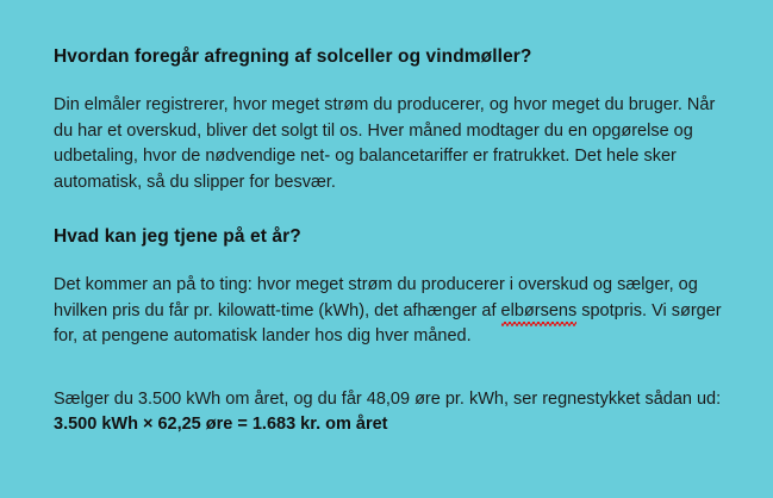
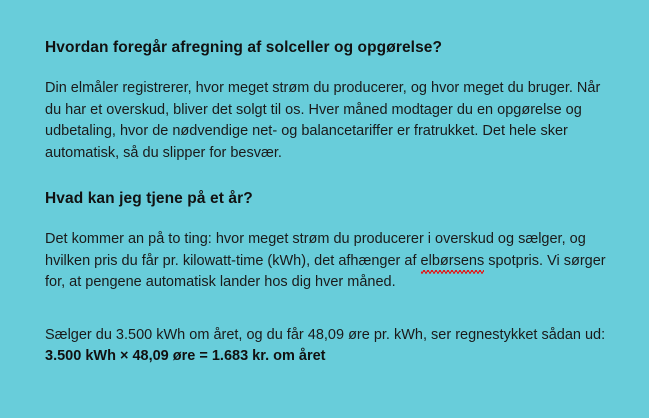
- Hvordan foregår afregning af solceller og vindmøller?
+ Hvordan foregår afregning af solceller og opgørelse?
  Din elmåler registrerer, hvor meget strøm du producerer, og hvor meget du bruger. Når du har et overskud, bliver det solgt til os. Hver måned modtager du en opgørelse og udbetaling, hvor de nødvendige net- og balancetariffer er fratrukket. Det hele sker automatisk, så du slipper for besvær.
  Hvad kan jeg tjene på et år?
  Det kommer an på to ting: hvor meget strøm du producerer i overskud og sælger, og hvilken pris du får pr. kilowatt-time (kWh), det afhænger af elbørsens spotpris. Vi sørger for, at pengene automatisk lander hos dig hver måned.
- Sælger du 3.500 kWh om året, og du får 48,09 øre pr. kWh, ser regnestykket sådan ud: 3.500 kWh × 62,25 øre = 1.683 kr. om året
+ Sælger du 3.500 kWh om året, og du får 48,09 øre pr. kWh, ser regnestykket sådan ud: 3.500 kWh × 48,09 øre = 1.683 kr. om året
